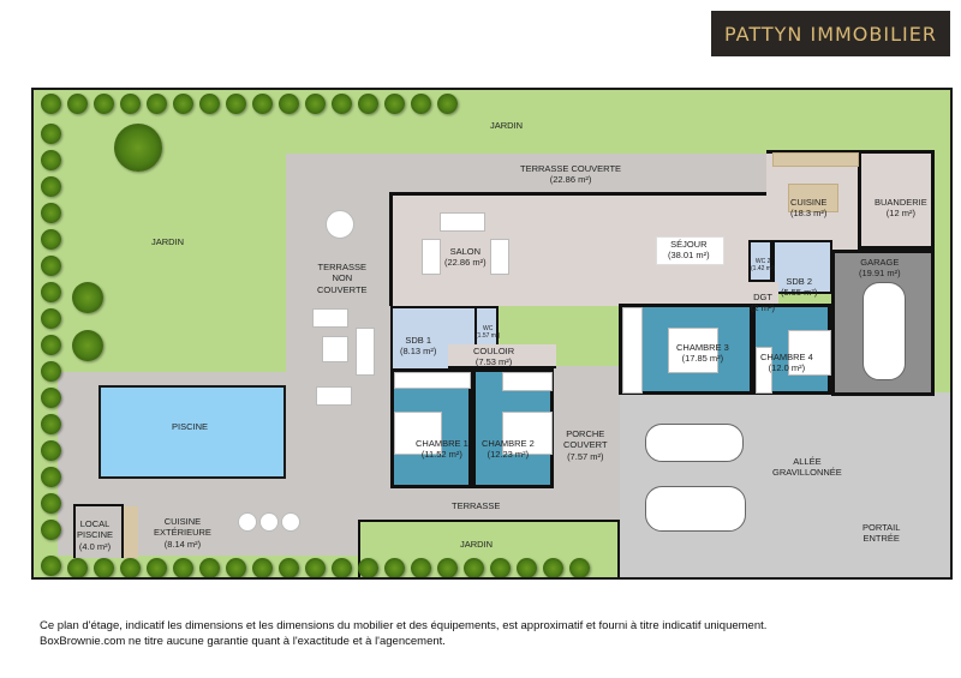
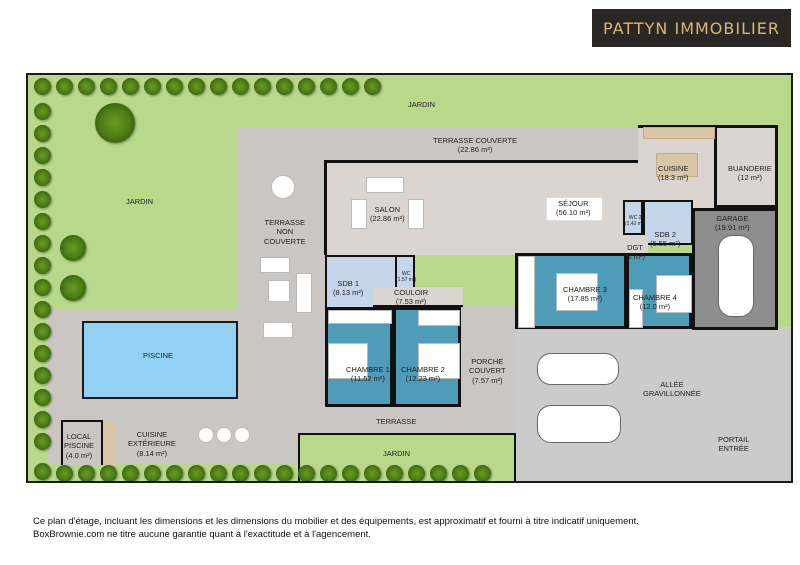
  PATTYN IMMOBILIER
  JARDIN
  JARDIN
  JARDIN
  TERRASSE COUVERTE
  (22.86 m²)
  TERRASSE
  NON
  COUVERTE
  TERRASSE
  PISCINE
  LOCAL
  PISCINE
  (4.0 m²)
  CUISINE
  EXTÉRIEURE
  (8.14 m²)
  PORCHE
  COUVERT
  (7.57 m²)
  ALLÉE
  GRAVILLONNÉE
  PORTAIL
  ENTRÉE
  SALON
  (22.86 m²)
  SÉJOUR
- (38.01 m²)
+ (56.10 m²)
  CUISINE
  (18.3 m²)
  BUANDERIE
  (12 m²)
  GARAGE
  (19.91 m²)
  SDB 2
  (5.55 m²)
  DGT
  (2 m²)
  SDB 1
  (8.13 m²)
  COULOIR
  (7.53 m²)
  CHAMBRE 1
  (11.52 m²)
  CHAMBRE 2
  (12.23 m²)
  CHAMBRE 3
  (17.85 m²)
  CHAMBRE 4
  (12.0 m²)
- Ce plan d'étage, indicatif les dimensions et les dimensions du mobilier et des équipements, est approximatif et fourni à titre indicatif uniquement.
+ Ce plan d'étage, incluant les dimensions et les dimensions du mobilier et des équipements, est approximatif et fourni à titre indicatif uniquement.
  BoxBrownie.com ne titre aucune garantie quant à l'exactitude et à l'agencement.
